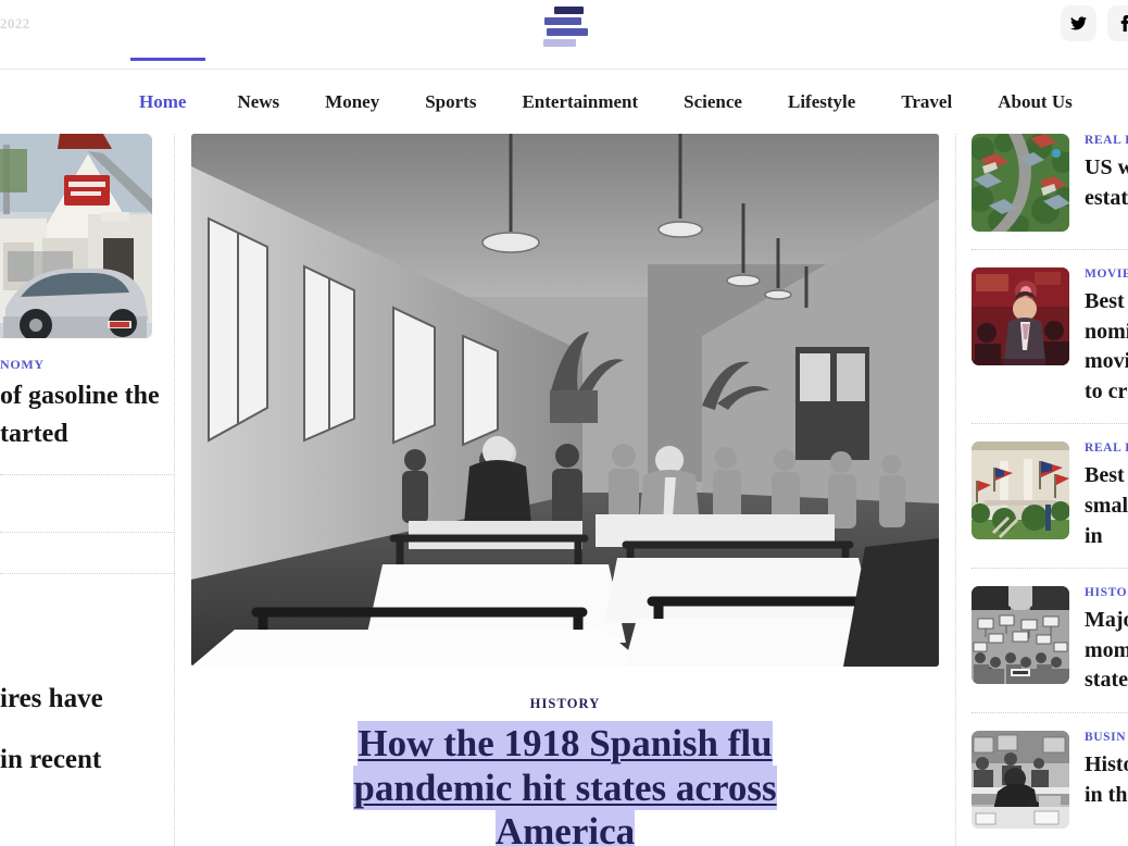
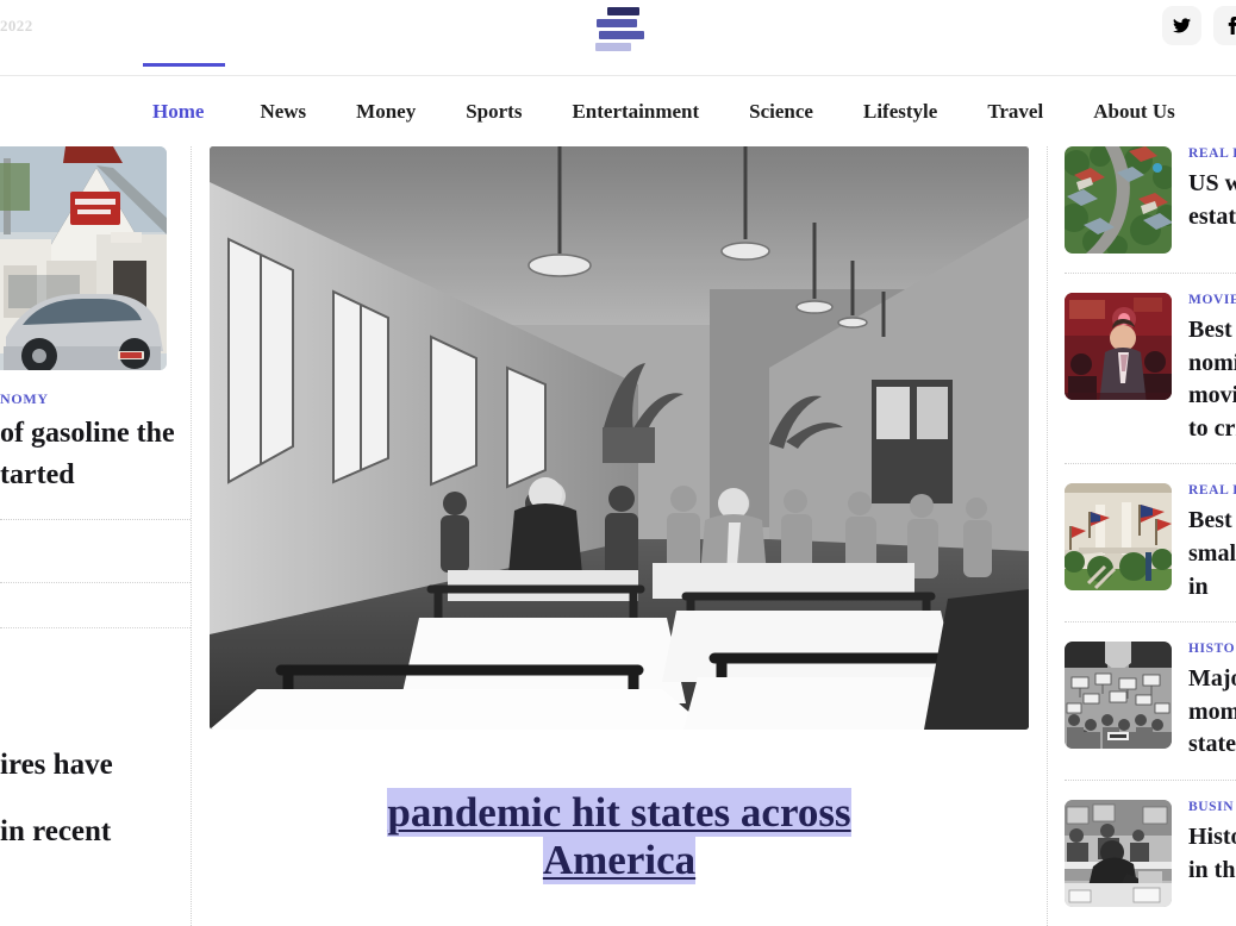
  2022
  Home
  News
  Money
  Sports
  Entertainment
  Science
  Lifestyle
  Travel
  About Us
  NOMY
  of gasoline the
  tarted
  ires have
  in recent
- HISTORY
- How the 1918 Spanish flu
  pandemic hit states across
  America
  REAL
  US w
  estat
  MOVIE
  Best
  nom
  movi
  to cr
  REAL
  Best
  smal
  in
  HISTO
  Maj
  mom
  state
  BUSIN
  Hist
  in th
